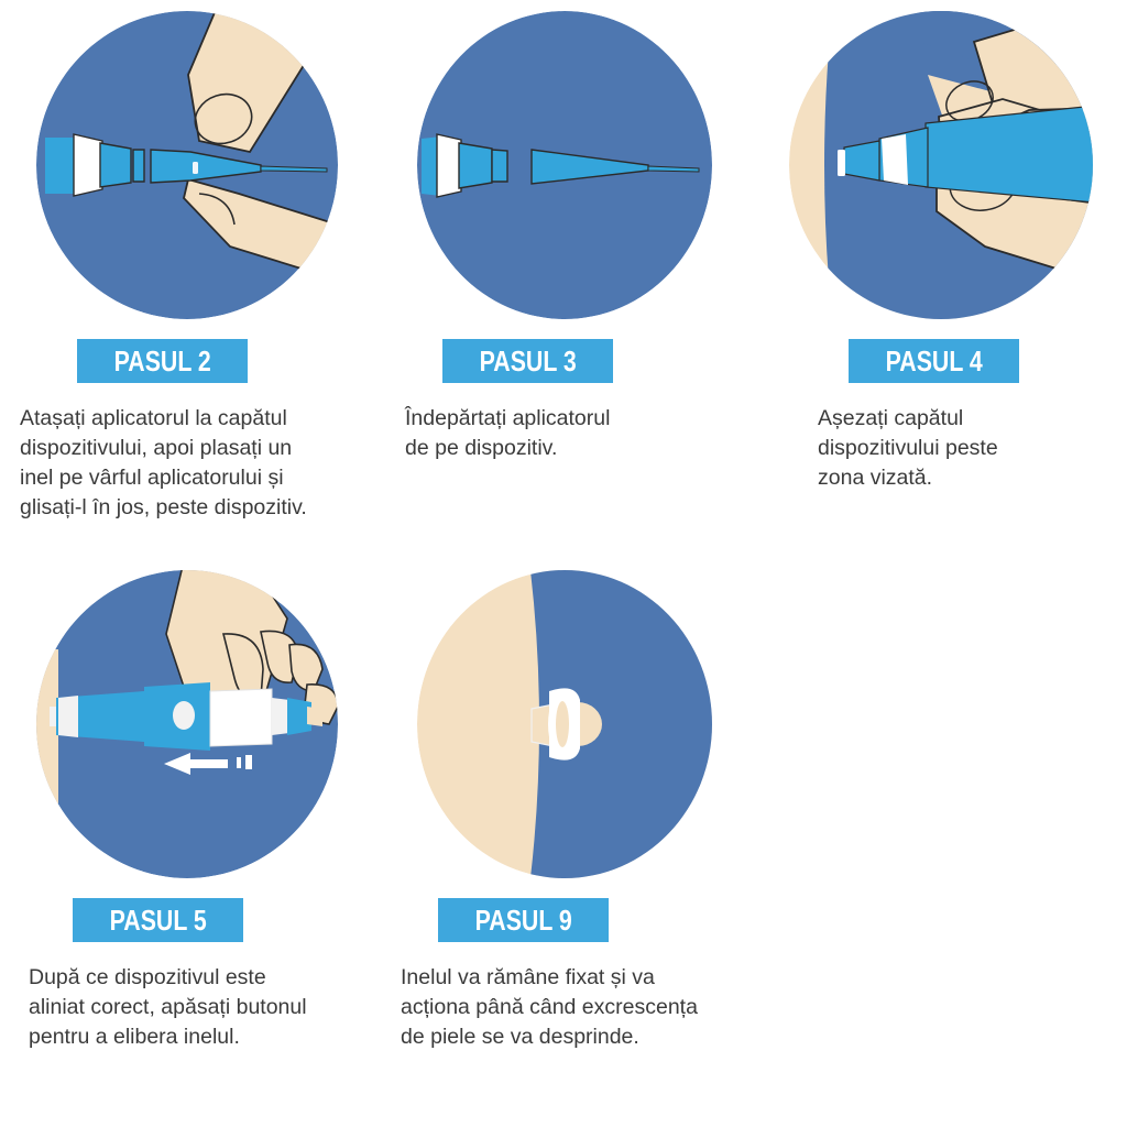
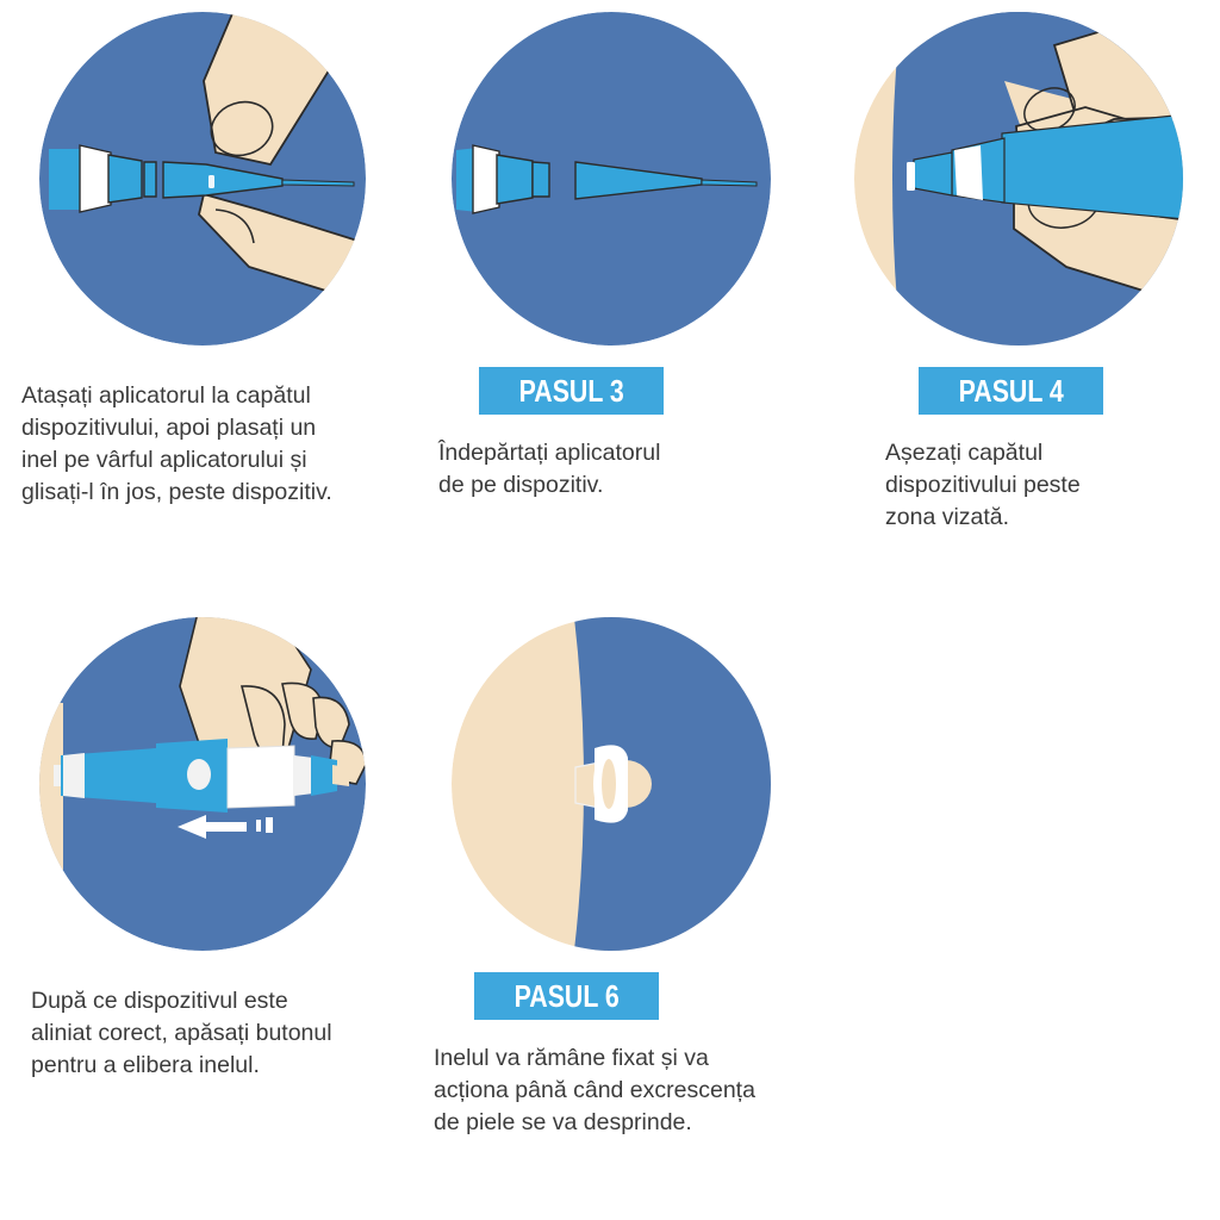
- PASUL 2
  Atașați aplicatorul la capătul
  dispozitivului, apoi plasați un
  inel pe vârful aplicatorului și
  glisați-l în jos, peste dispozitiv.
  PASUL 3
  Îndepărtați aplicatorul
  de pe dispozitiv.
  PASUL 4
  Așezați capătul
  dispozitivului peste
  zona vizată.
- PASUL 5
  După ce dispozitivul este
  aliniat corect, apăsați butonul
  pentru a elibera inelul.
- PASUL 9
+ PASUL 6
  Inelul va rămâne fixat și va
  acționa până când excrescența
  de piele se va desprinde.
